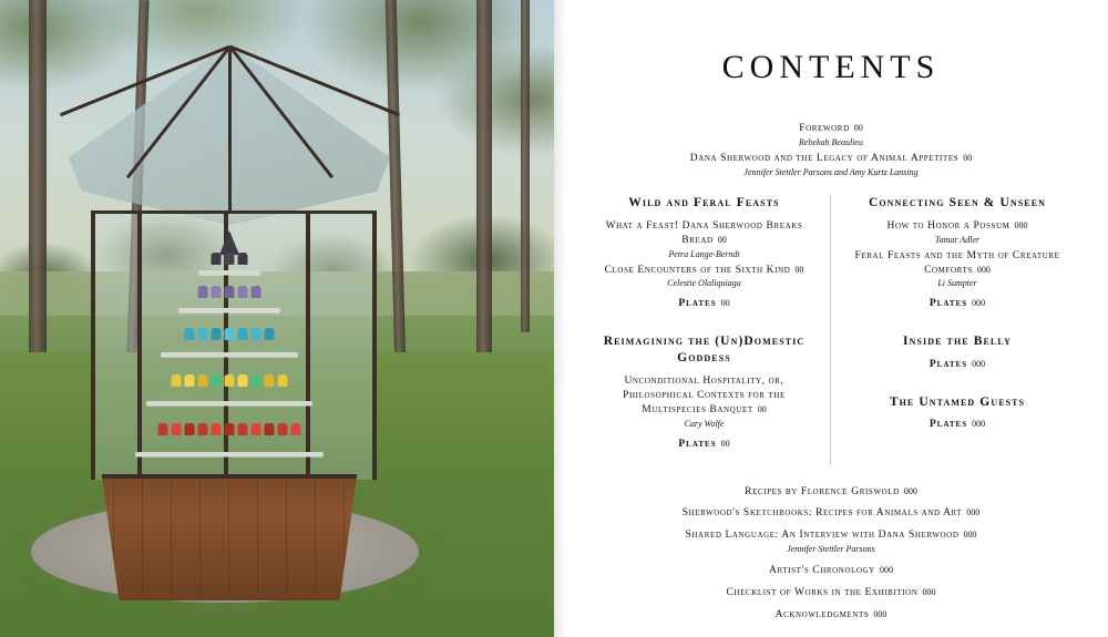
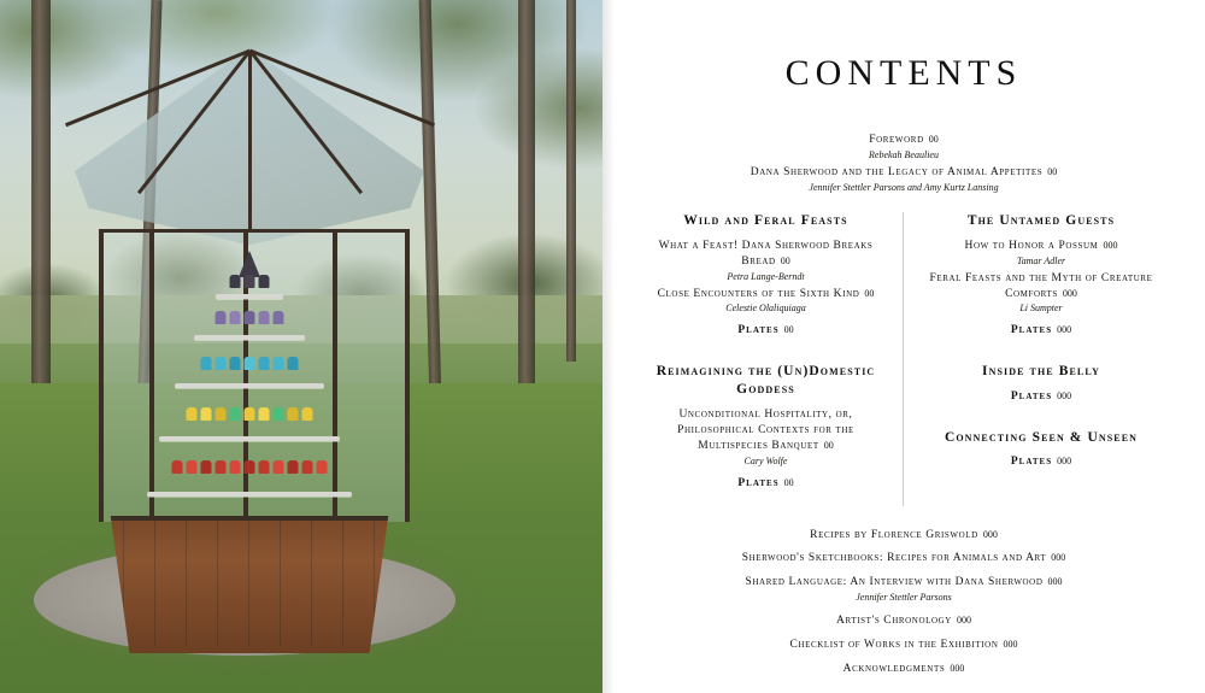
  CONTENTS
  Foreword 00
  Rebekah Beaulieu
  Dana Sherwood and the Legacy of Animal Appetites 00
  Jennifer Stettler Parsons and Amy Kurtz Lansing
  Wild and Feral Feasts
  What a Feast! Dana Sherwood Breaks Bread 00
  Petra Lange-Berndt
  Close Encounters of the Sixth Kind 00
  Celestie Olaliquiaga
  Plates 00
  Reimagining the (Un)Domestic Goddess
  Unconditional Hospitality, or, Philosophical Contexts for the Multispecies Banquet 00
  Cary Wolfe
  Plates 00
- Connecting Seen & Unseen
+ The Untamed Guests
  How to Honor a Possum 000
  Tamar Adler
  Feral Feasts and the Myth of Creature Comforts 000
  Li Sumpter
  Plates 000
  Inside the Belly
  Plates 000
- The Untamed Guests
+ Connecting Seen & Unseen
  Plates 000
  Recipes by Florence Griswold 000
  Sherwood's Sketchbooks: Recipes for Animals and Art 000
  Shared Language: An Interview with Dana Sherwood 000
  Jennifer Stettler Parsons
  Artist's Chronology 000
  Checklist of Works in the Exhibition 000
  Acknowledgments 000
